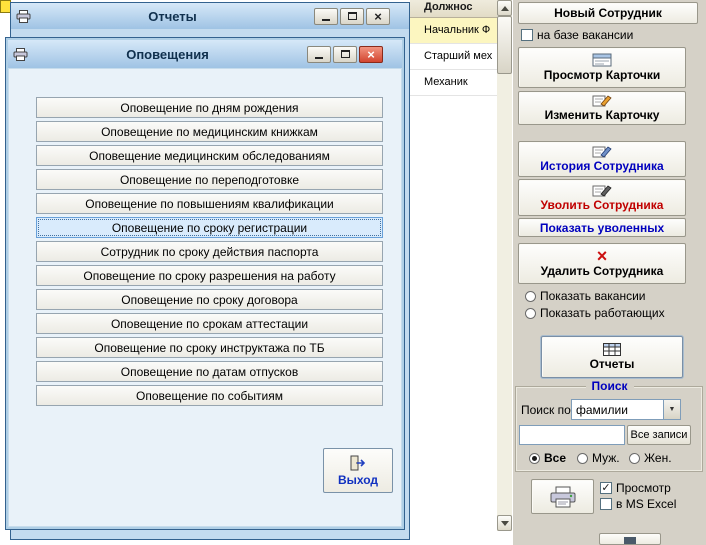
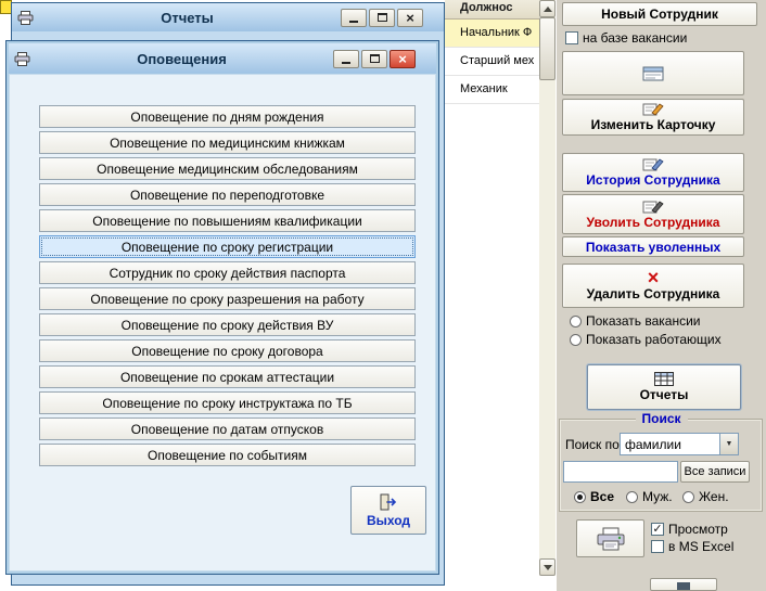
  Должнос
  Начальник Ф
  Старший мех
  Механик
  Новый Сотрудник
  на базе вакансии
- Просмотр Карточки
  Изменить Карточку
  История Сотрудника
  Уволить Сотрудника
  Показать уволенных
  ×
  Удалить Сотрудника
  Показать вакансии
  Показать работающих
  Отчеты
  Поиск
  Поиск по
  фамилии
  Все записи
  Все
  Муж.
  Жен.
  ✓
  Просмотр
  в MS Excel
  Отчеты
  ×
  Оповещения
  ×
  Оповещение по дням рождения
  Оповещение по медицинским книжкам
  Оповещение медицинским обследованиям
  Оповещение по переподготовке
  Оповещение по повышениям квалификации
  Оповещение по сроку регистрации
  Сотрудник по сроку действия паспорта
  Оповещение по сроку разрешения на работу
+ Оповещение по сроку действия ВУ
  Оповещение по сроку договора
  Оповещение по срокам аттестации
  Оповещение по сроку инструктажа по ТБ
  Оповещение по датам отпусков
  Оповещение по событиям
  Выход
